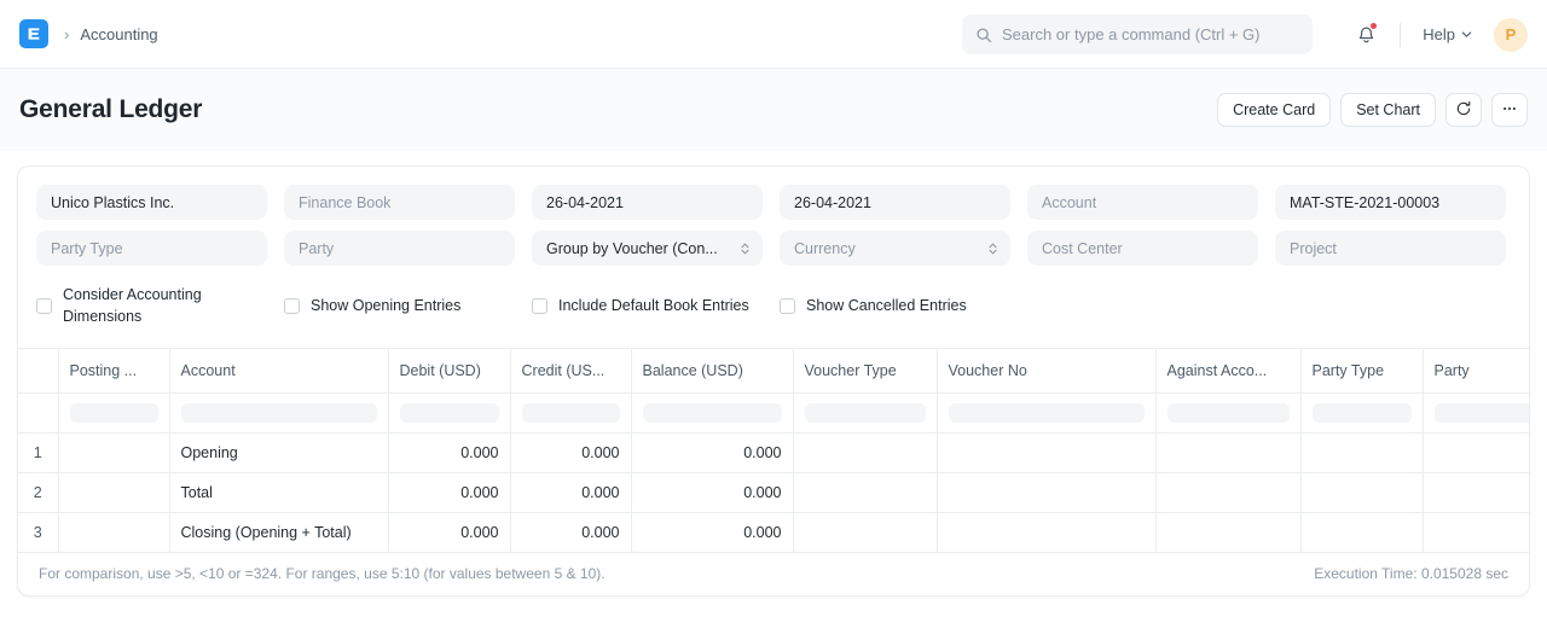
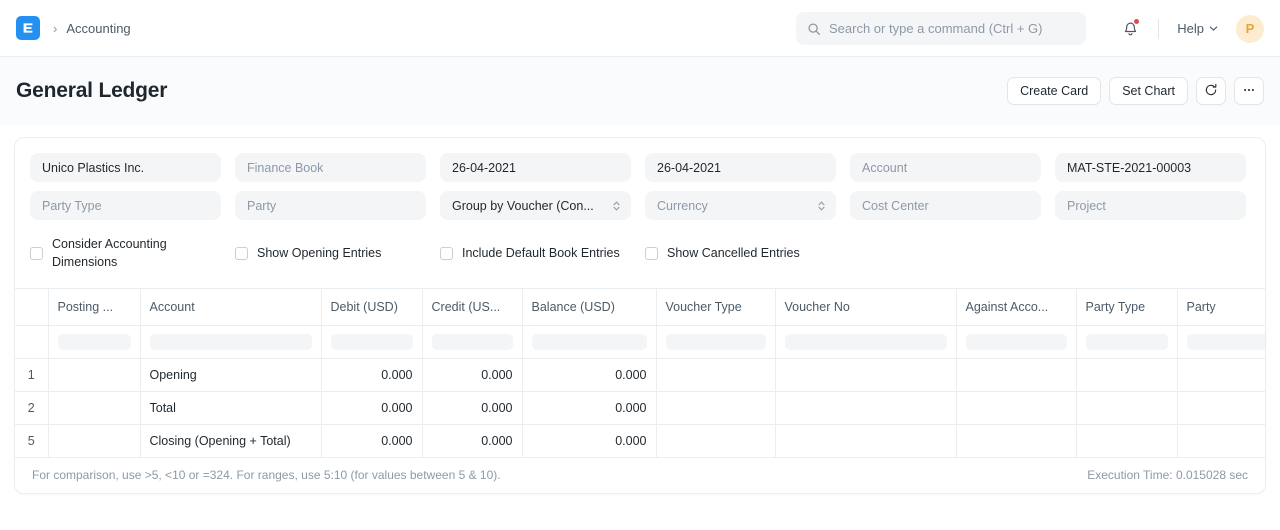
  ›
  Accounting
  Search or type a command (Ctrl + G)
  Help
  P
  General Ledger
  Create Card
  Set Chart
  Unico Plastics Inc.
  Finance Book
  26-04-2021
  26-04-2021
  Account
  MAT-STE-2021-00003
  Party Type
  Party
  Group by Voucher (Con...
  Currency
  Cost Center
  Project
  Consider Accounting Dimensions
  Show Opening Entries
  Include Default Book Entries
  Show Cancelled Entries
  	Posting ...	Account	Debit (USD)	Credit (US...	Balance (USD)	Voucher Type	Voucher No	Against Acco...	Party Type	Party
  1		Opening	0.000	0.000	0.000
  2		Total	0.000	0.000	0.000
- 3		Closing (Opening + Total)	0.000	0.000	0.000
+ 5		Closing (Opening + Total)	0.000	0.000	0.000
  For comparison, use >5, <10 or =324. For ranges, use 5:10 (for values between 5 & 10).
  Execution Time: 0.015028 sec
